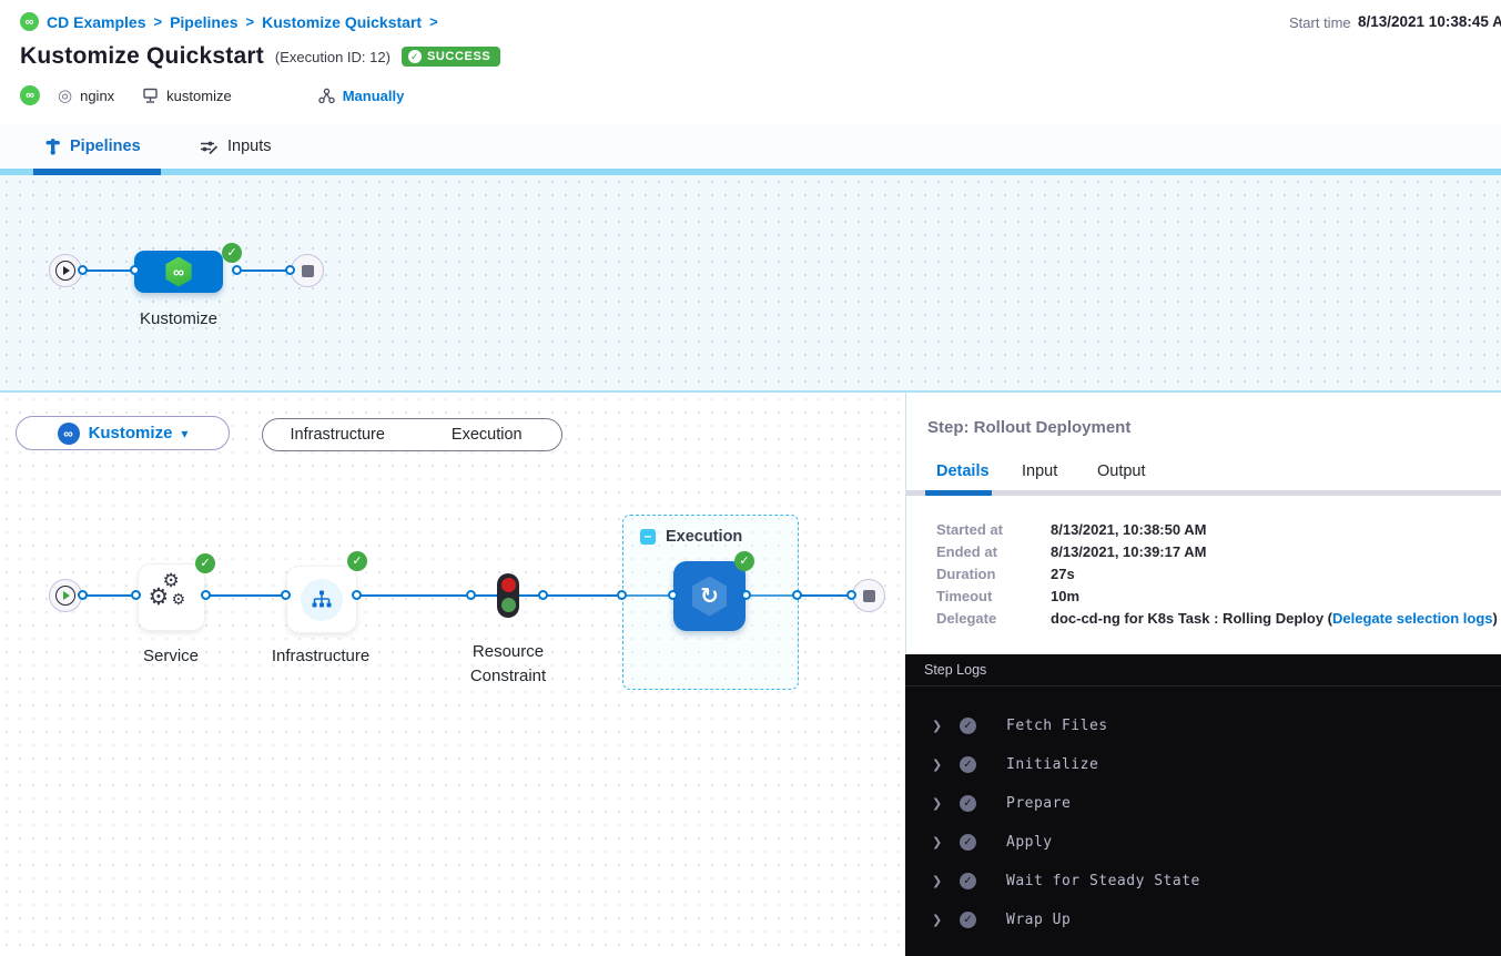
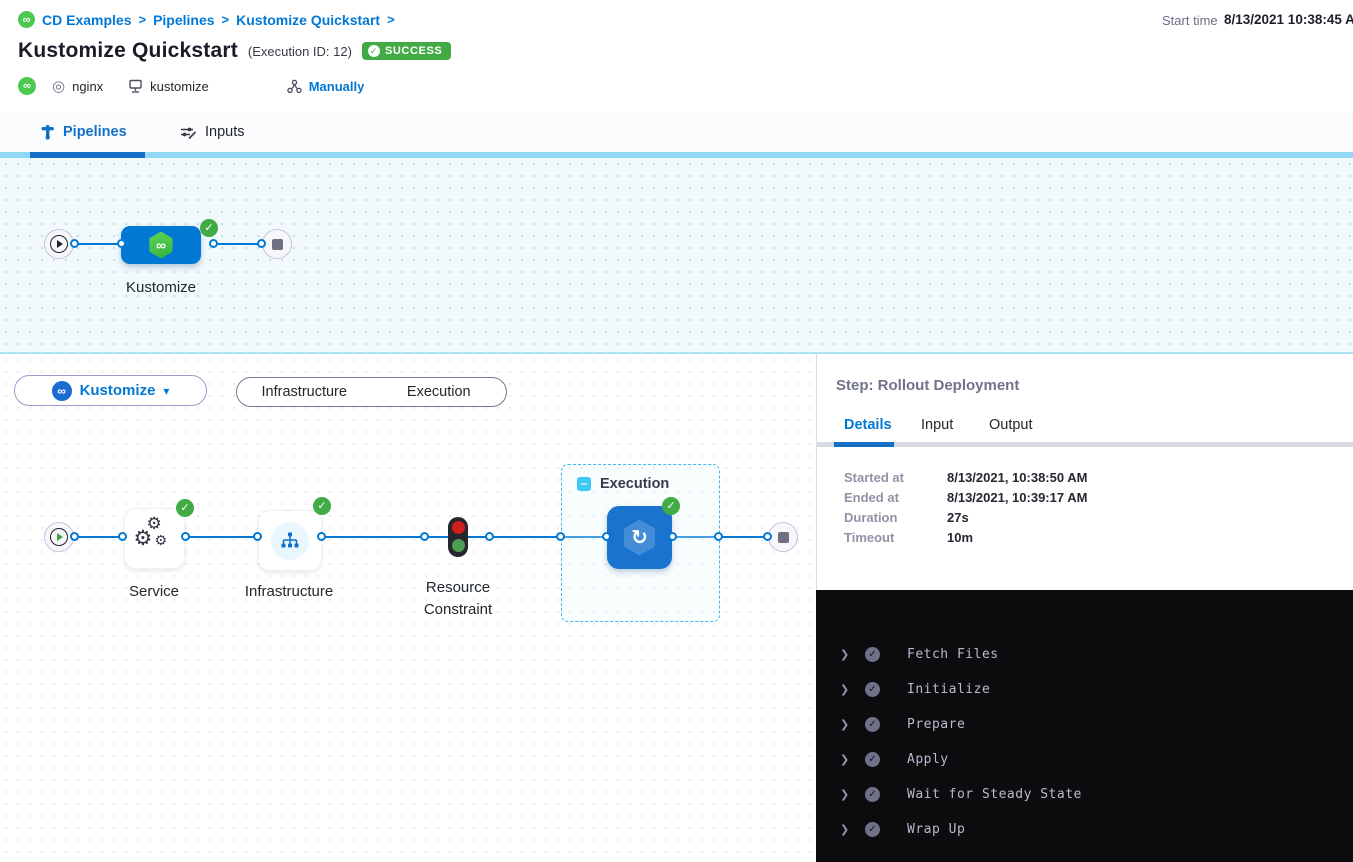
  ∞
  CD Examples
  >
  Pipelines
  >
  Kustomize Quickstart
  >
  Kustomize Quickstart
  (Execution ID: 12)
  ✓
  SUCCESS
  ∞
  ◎
  nginx
  kustomize
  Manually
  Start time
  8/13/2021 10:38:45 A
  Pipelines
  Inputs
  ∞
  ✓
  Kustomize
  ∞
  Kustomize
  ▾
  Infrastructure
  Execution
  –
  Execution
  ⚙
  ⚙
  ⚙
  ✓
  ✓
  ↻
  ✓
  Service
  Infrastructure
  Resource Constraint
  Step: Rollout Deployment
  Details
  Input
  Output
  Started at
  8/13/2021, 10:38:50 AM
  Ended at
  8/13/2021, 10:39:17 AM
  Duration
  27s
  Timeout
  10m
- Delegate
- doc-cd-ng for K8s Task : Rolling Deploy (Delegate selection logs)
- Step Logs
  ❯
  ✓
  Fetch Files
  ❯
  ✓
  Initialize
  ❯
  ✓
  Prepare
  ❯
  ✓
  Apply
  ❯
  ✓
  Wait for Steady State
  ❯
  ✓
  Wrap Up
